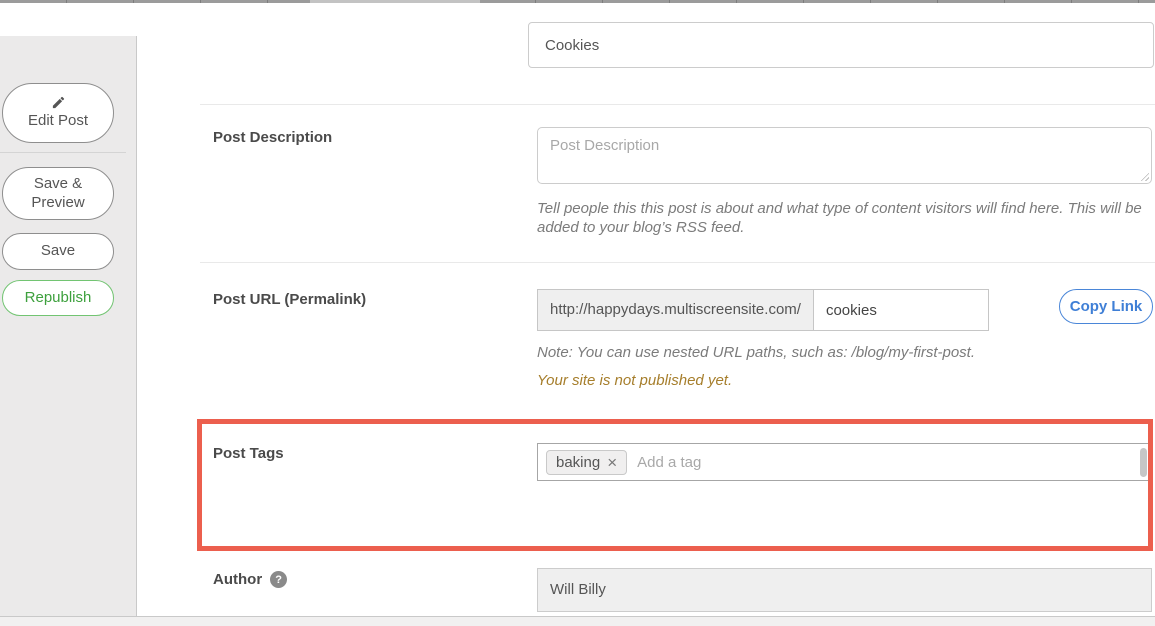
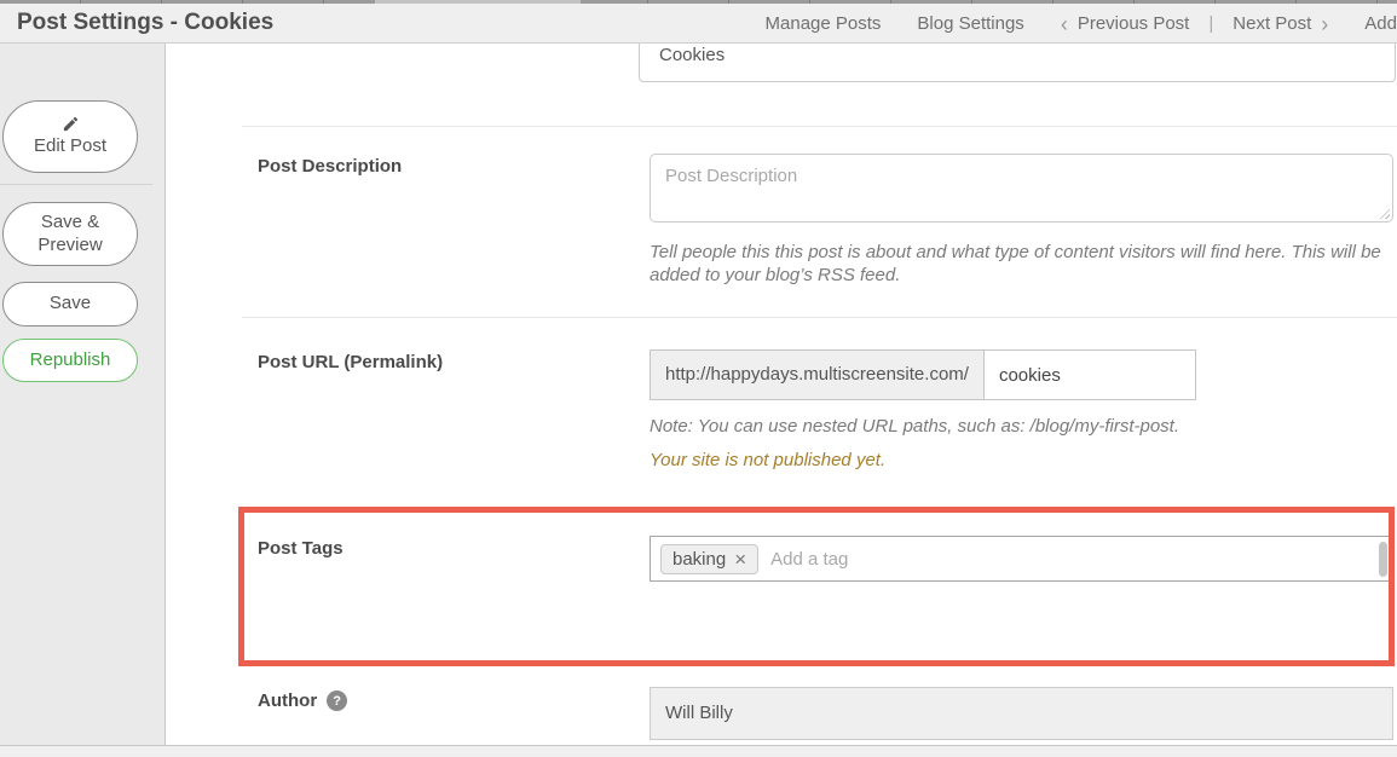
+ Post Settings - Cookies
+ Manage Posts
+ Blog Settings
+ ‹
+ Previous Post
+ |
+ Next Post
+ ›
+ Add
  Edit Post
  Save & Preview
  Save
  Republish
  Cookies
  Post Description
  Post Description
  Tell people this this post is about and what type of content visitors will find here. This will be added to your blog’s RSS feed.
  Post URL (Permalink)
  http://happydays.multiscreensite.com/
  cookies
- Copy Link
  Note: You can use nested URL paths, such as: /blog/my-first-post.
  Your site is not published yet.
  Post Tags
  baking
  ×
  Add a tag
  Author
  ?
  Will Billy
